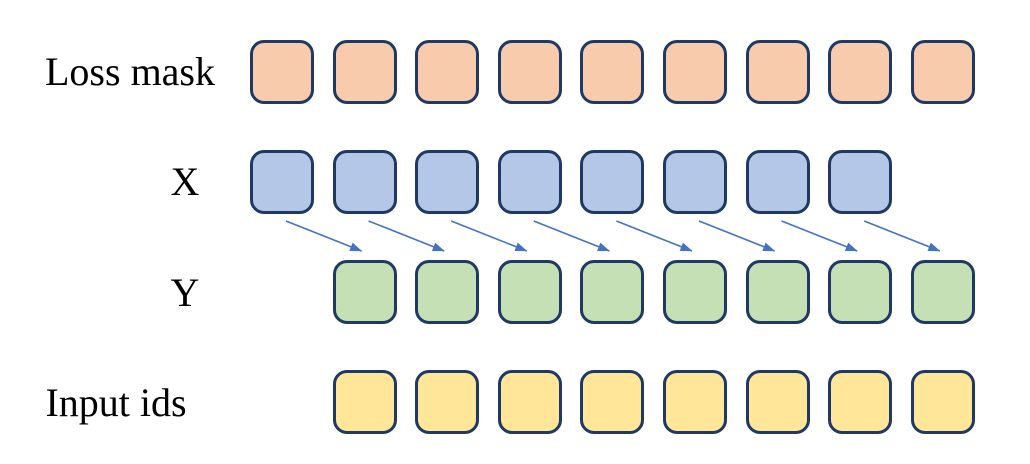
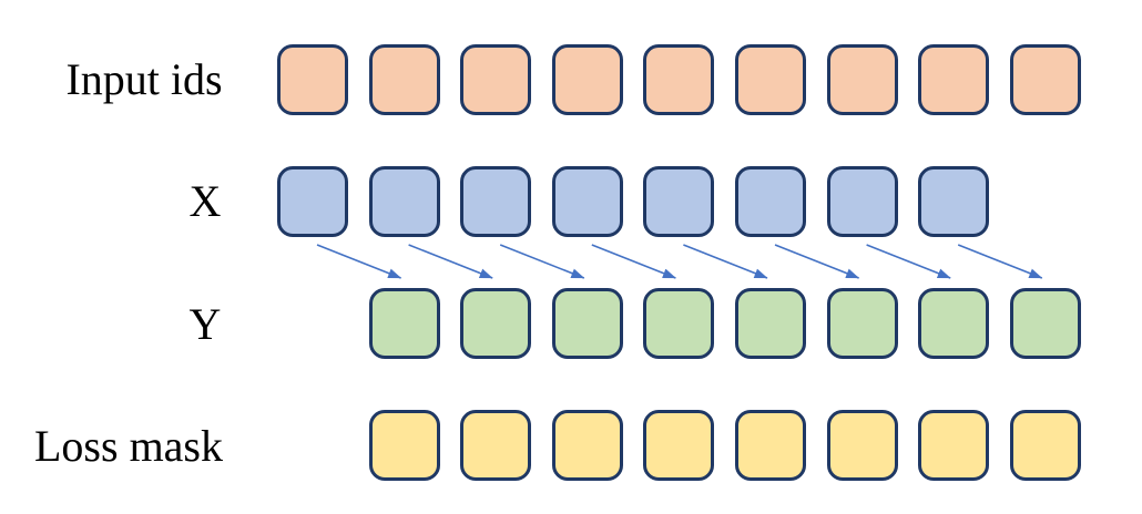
- Loss mask
+ Input ids
  X
  Y
- Input ids
+ Loss mask
